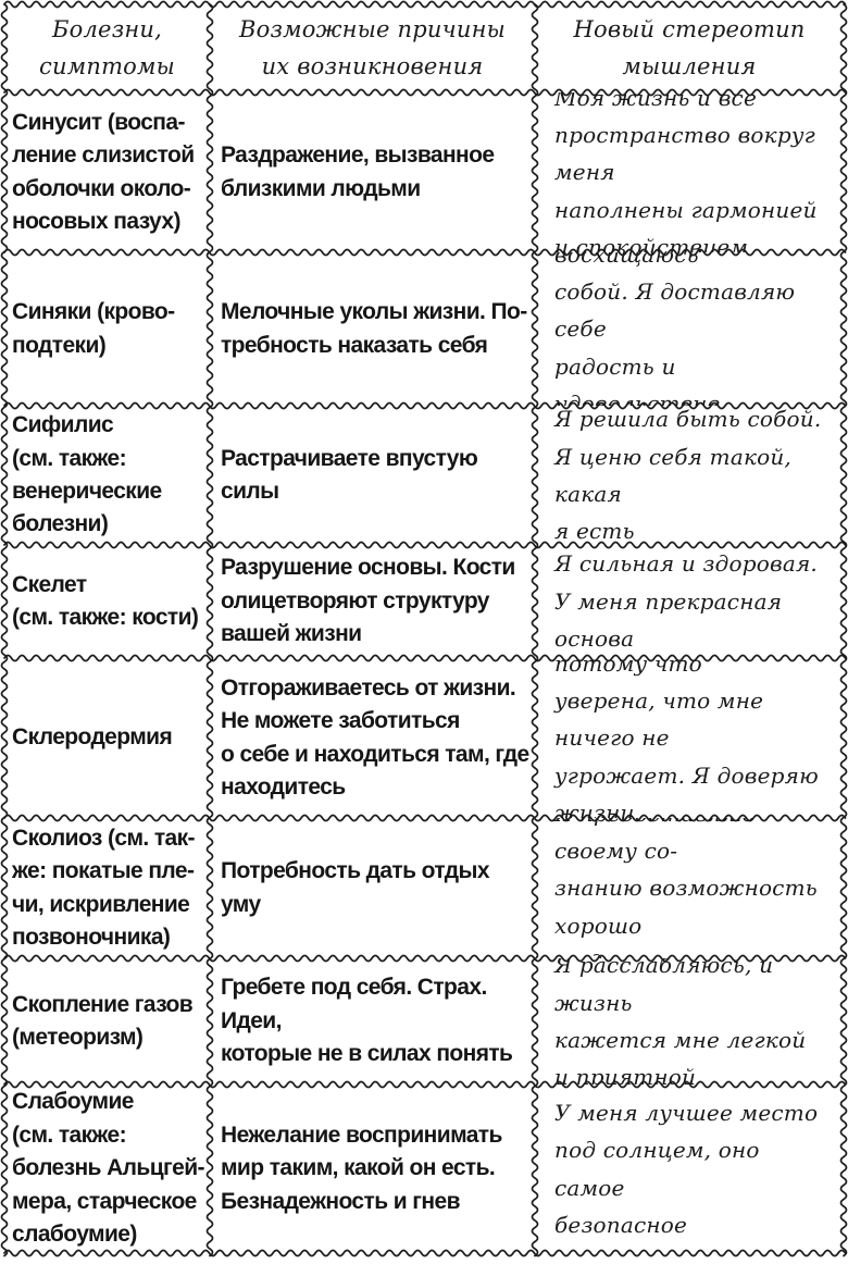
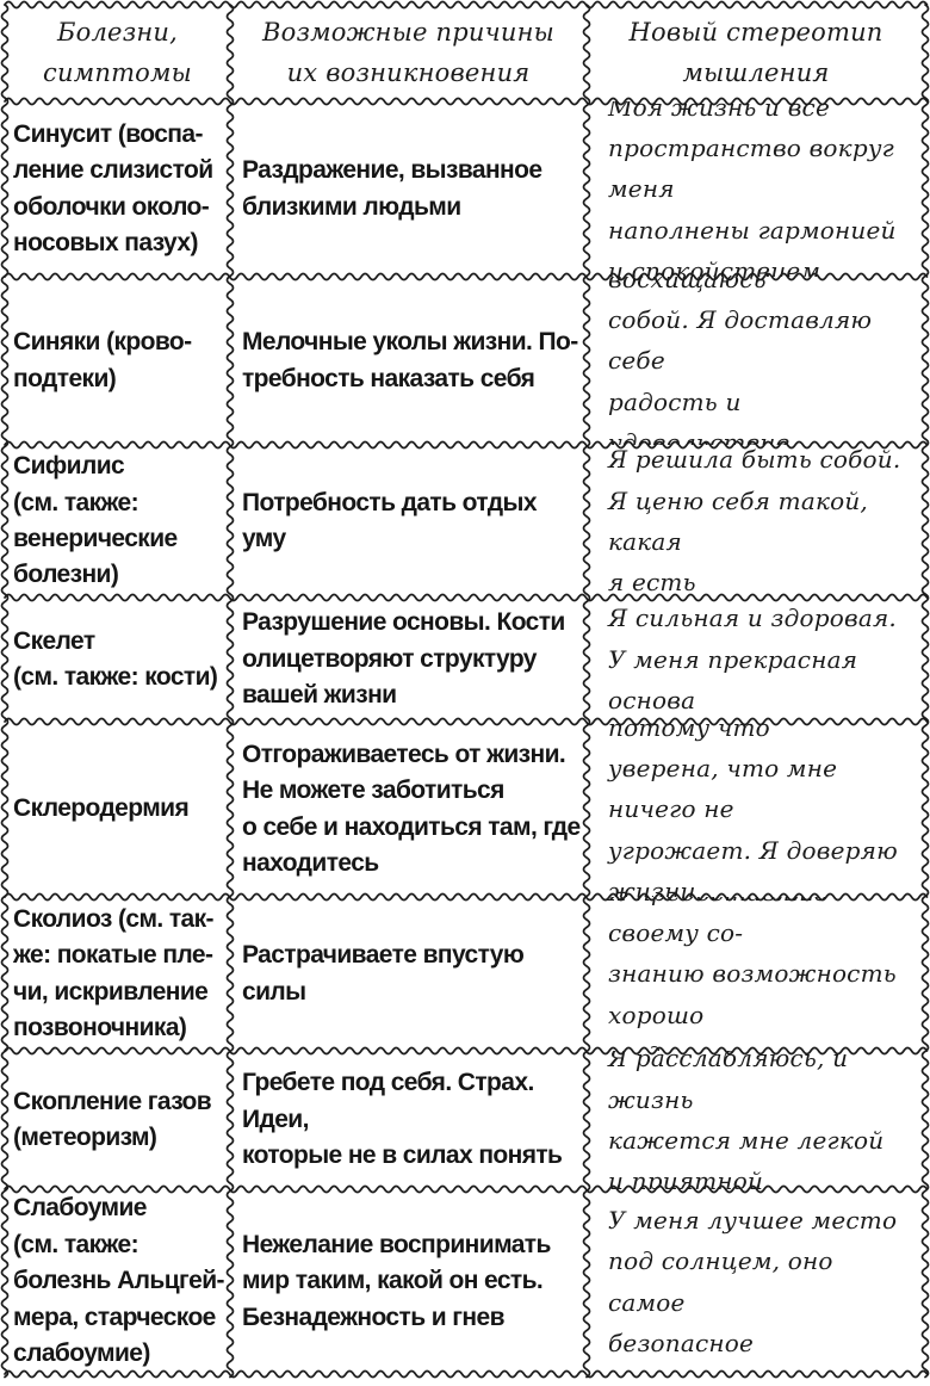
  Болезни,
  симптомы
  Возможные причины
  их возникновения
  Новый стереотип
  мышления
  Синусит (воспа-
  ление слизистой
  оболочки около-
  носовых пазух)
  Раздражение, вызванное
  близкими людьми
  Моя жизнь и все
  пространство вокруг меня
  наполнены гармонией
  и спокойствием
  Синяки (крово-
  подтеки)
  Мелочные уколы жизни. По-
  требность наказать себя
  собой. Я доставляю себе
  радость и удовольствие.
  Сифилис
  (см. также:
  венерические
  болезни)
- Растрачиваете впустую силы
+ Потребность дать отдых уму
  Я решила быть собой.
  Я ценю себя такой, какая
  я есть
  Скелет
  (см. также: кости)
  Разрушение основы. Кости
  олицетворяют структуру
  вашей жизни
  Я сильная и здоровая.
  У меня прекрасная основа
  Склеродермия
  Отгораживаетесь от жизни.
  Не можете заботиться
  о себе и находиться там, где
  находитесь
  уверена, что мне ничего не
  угрожает. Я доверяю жизни
  Сколиоз (см. так-
  же: покатые пле-
  чи, искривление
  позвоночника)
- Потребность дать отдых уму
+ Растрачиваете впустую силы
  знанию возможность хорошо
  Скопление газов
  (метеоризм)
  Гребете под себя. Страх. Идеи,
  которые не в силах понять
  Я расслабляюсь, и жизнь
  кажется мне легкой
  и приятной
  Слабоумие
  (см. также:
  болезнь Альцгей-
  мера, старческое
  слабоумие)
  Нежелание воспринимать
  мир таким, какой он есть.
  Безнадежность и гнев
  У меня лучшее место
  под солнцем, оно самое
  безопасное
